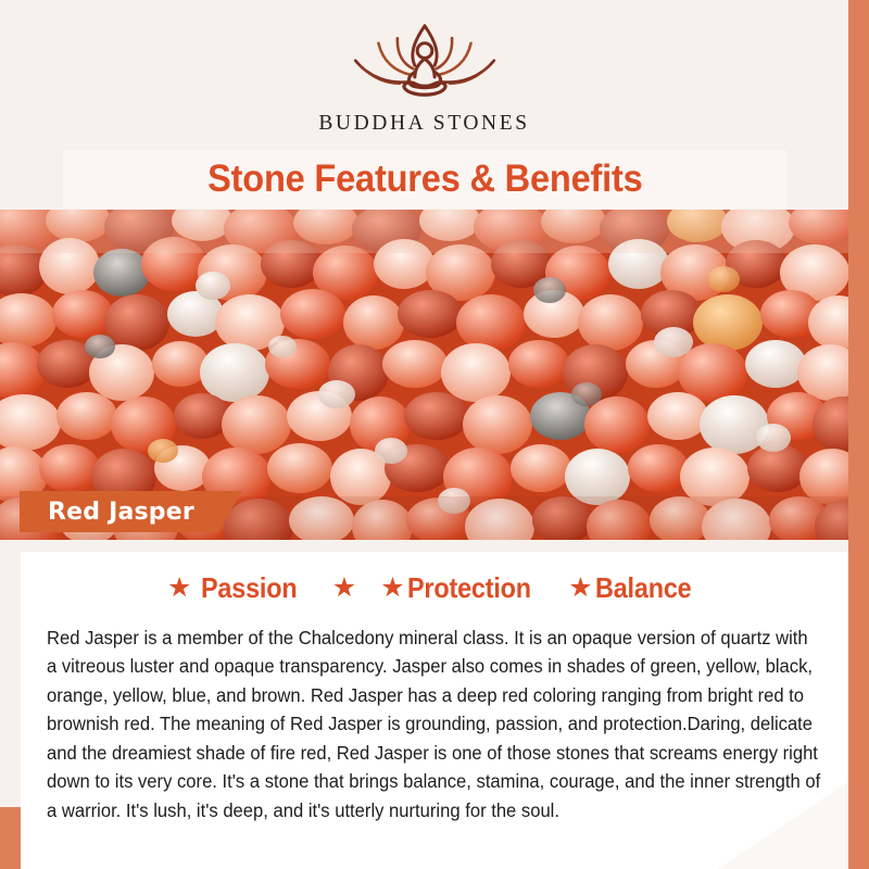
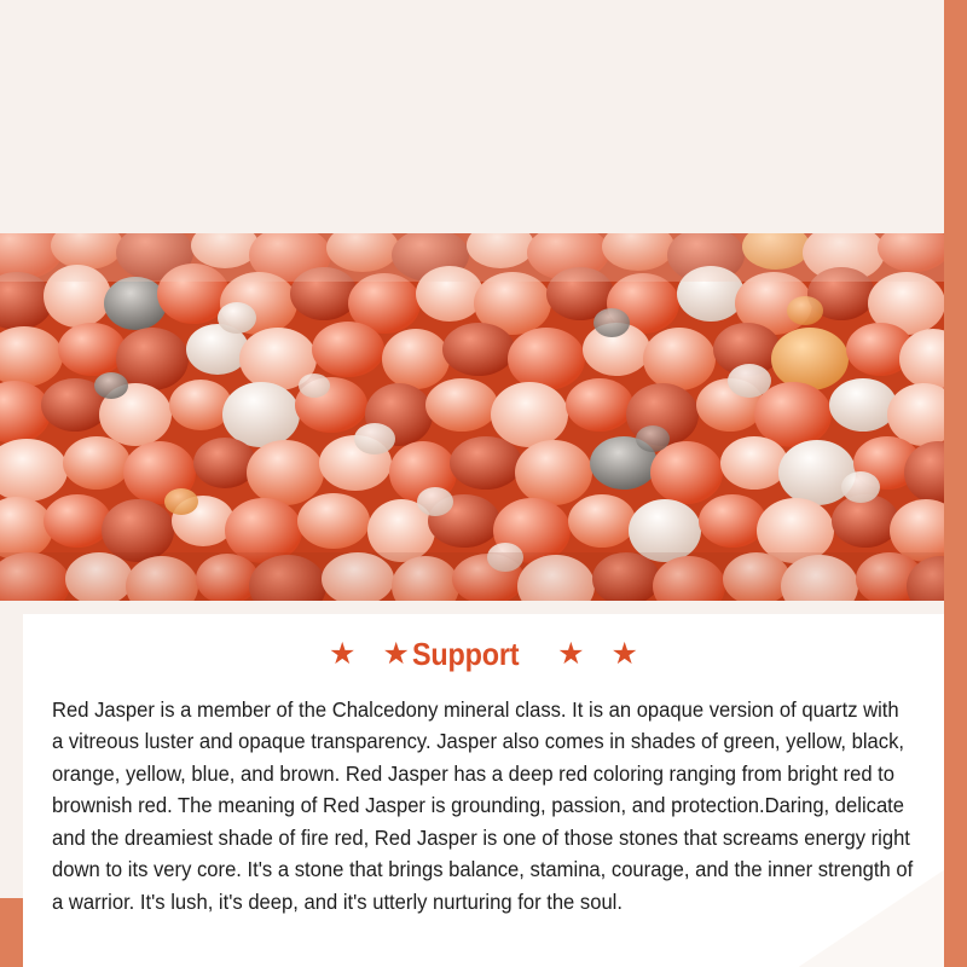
- BUDDHA STONES
- Stone Features & Benefits
- Red Jasper
  ★
- Passion
  ★
+ Support
  ★
- Protection
  ★
- Balance
  Red Jasper is a member of the Chalcedony mineral class. It is an opaque version of quartz with a vitreous luster and opaque transparency. Jasper also comes in shades of green, yellow, black, orange, yellow, blue, and brown. Red Jasper has a deep red coloring ranging from bright red to brownish red. The meaning of Red Jasper is grounding, passion, and protection.Daring, delicate and the dreamiest shade of fire red, Red Jasper is one of those stones that screams energy right down to its very core. It's a stone that brings balance, stamina, courage, and the inn a warrior. It's lush, it's deep, and it's utterly nurturing for the soul.
